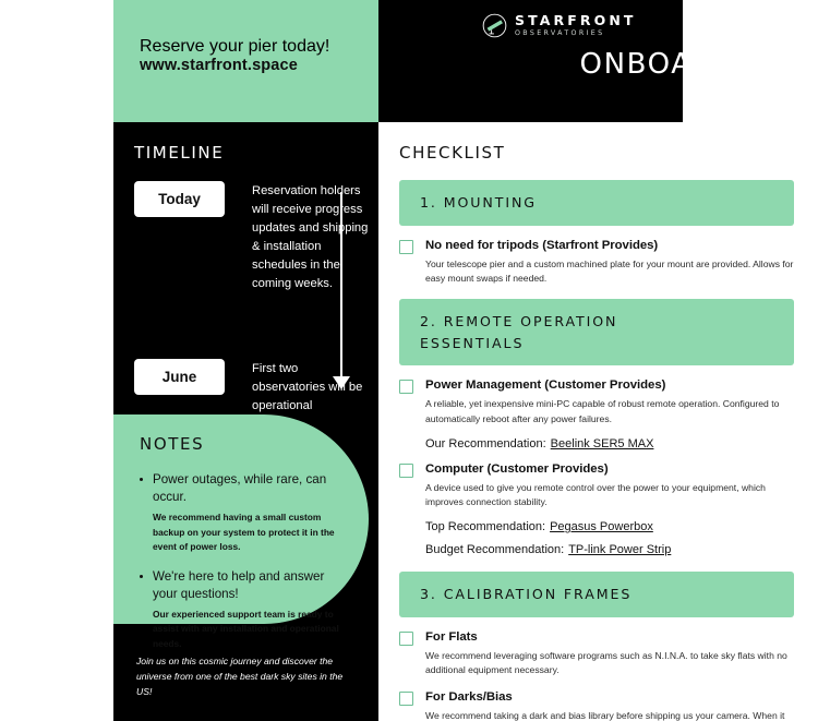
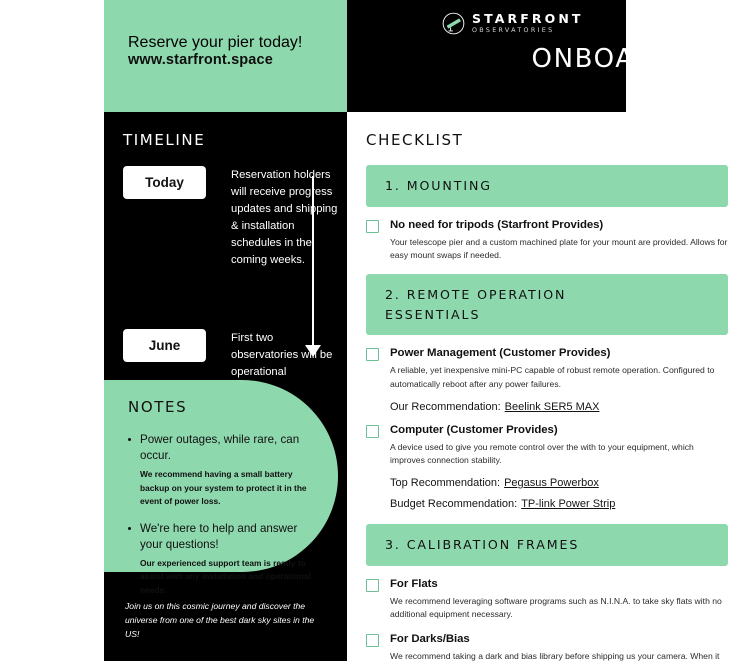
  Reserve your pier today!
  www.starfront.space
  TIMELINE
  Today
  Reservation holders will receive progess updates and shiping & installation schedules in the coming weeks.
  June
  First two observatories will be operational
  NOTES
  Power outages, while rare, can occur.
- We recommend having a small custom backup on your system to protect it in the event of power loss.
+ We recommend having a small battery backup on your system to protect it in the event of power loss.
  We're here to help and answer your questions!
  Our experienced support team is ready to assist with any installation and operational
  Join us on this cosmic journey and discover the universe from one of the best dark sky sites in the US!
  STARFRONT
  ONBOARDING
  CHECKLIST
  1. MOUNTING
  No need for tripods (Starfront Provides)
  Your telescope pier and a custom machined plate for your mount are provided. Allows for easy mount swaps if needed.
  2. REMOTE OPERATION
  ESSENTIALS
  Power Management (Customer Provides)
  A reliable, yet inexpensive mini-PC capable of robust remote operation. Configured to automatically reboot after any power failures.
  Our Recommendation: Beelink SER5 MAX
  Computer (Customer Provides)
- A device used to give you remote control over the power to your equipment, which improves connection stability.
+ A device used to give you remote control over the with to your equipment, which improves connection stability.
  Top Recommendation: Pegasus Powerbox
  Budget Recommendation: TP-link Power Strip
  3. CALIBRATION FRAMES
  For Flats
  We recommend leveraging software programs such as N.I.N.A. to take sky flats with no additional equipment necessary.
  For Darks/Bias
